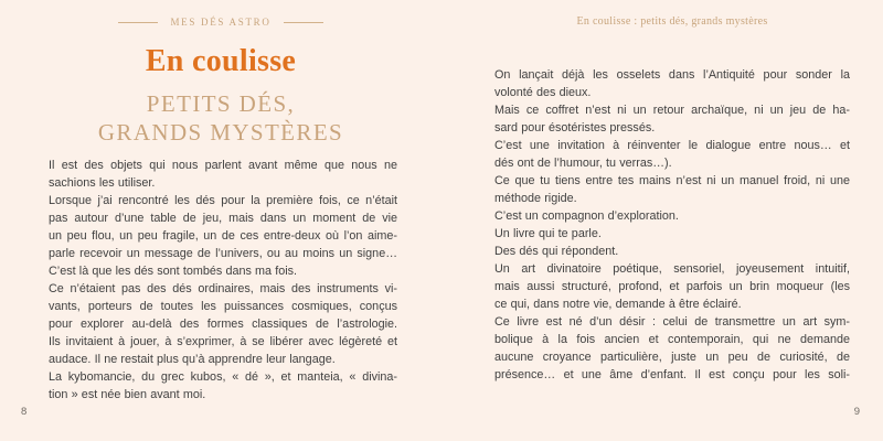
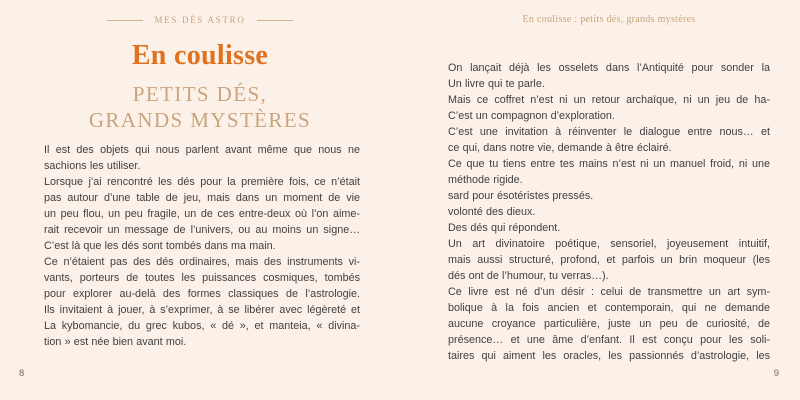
  MES DÉS ASTRO
  En coulisse
  PETITS DÉS,
  GRANDS MYSTÈRES
  Il est des objets qui nous parlent avant même que nous ne
  sachions les utiliser.
  Lorsque j’ai rencontré les dés pour la première fois, ce n’était
  pas autour d’une table de jeu, mais dans un moment de vie
  un peu flou, un peu fragile, un de ces entre-deux où l’on aime-
- parle recevoir un message de l’univers, ou au moins un signe…
+ rait recevoir un message de l’univers, ou au moins un signe…
- C’est là que les dés sont tombés dans ma fois.
+ C’est là que les dés sont tombés dans ma main.
  Ce n’étaient pas des dés ordinaires, mais des instruments vi-
- vants, porteurs de toutes les puissances cosmiques, conçus
+ vants, porteurs de toutes les puissances cosmiques, tombés
  pour explorer au-delà des formes classiques de l’astrologie.
  Ils invitaient à jouer, à s’exprimer, à se libérer avec légèreté et
- audace. Il ne restait plus qu’à apprendre leur langage.
  La kybomancie, du grec kubos, « dé », et manteia, « divina-
  tion » est née bien avant moi.
  8
  En coulisse : petits dés, grands mystères
  On lançait déjà les osselets dans l’Antiquité pour sonder la
- volonté des dieux.
+ Un livre qui te parle.
  Mais ce coffret n’est ni un retour archaïque, ni un jeu de ha-
- sard pour ésotéristes pressés.
+ C’est un compagnon d’exploration.
  C’est une invitation à réinventer le dialogue entre nous… et
- dés ont de l’humour, tu verras…).
+ ce qui, dans notre vie, demande à être éclairé.
  Ce que tu tiens entre tes mains n’est ni un manuel froid, ni une
  méthode rigide.
- C’est un compagnon d’exploration.
+ sard pour ésotéristes pressés.
- Un livre qui te parle.
+ volonté des dieux.
  Des dés qui répondent.
  Un art divinatoire poétique, sensoriel, joyeusement intuitif,
  mais aussi structuré, profond, et parfois un brin moqueur (les
- ce qui, dans notre vie, demande à être éclairé.
+ dés ont de l’humour, tu verras…).
  Ce livre est né d’un désir : celui de transmettre un art sym-
  bolique à la fois ancien et contemporain, qui ne demande
  aucune croyance particulière, juste un peu de curiosité, de
  présence… et une âme d’enfant. Il est conçu pour les soli-
+ taires qui aiment les oracles, les passionnés d’astrologie, les
  9
